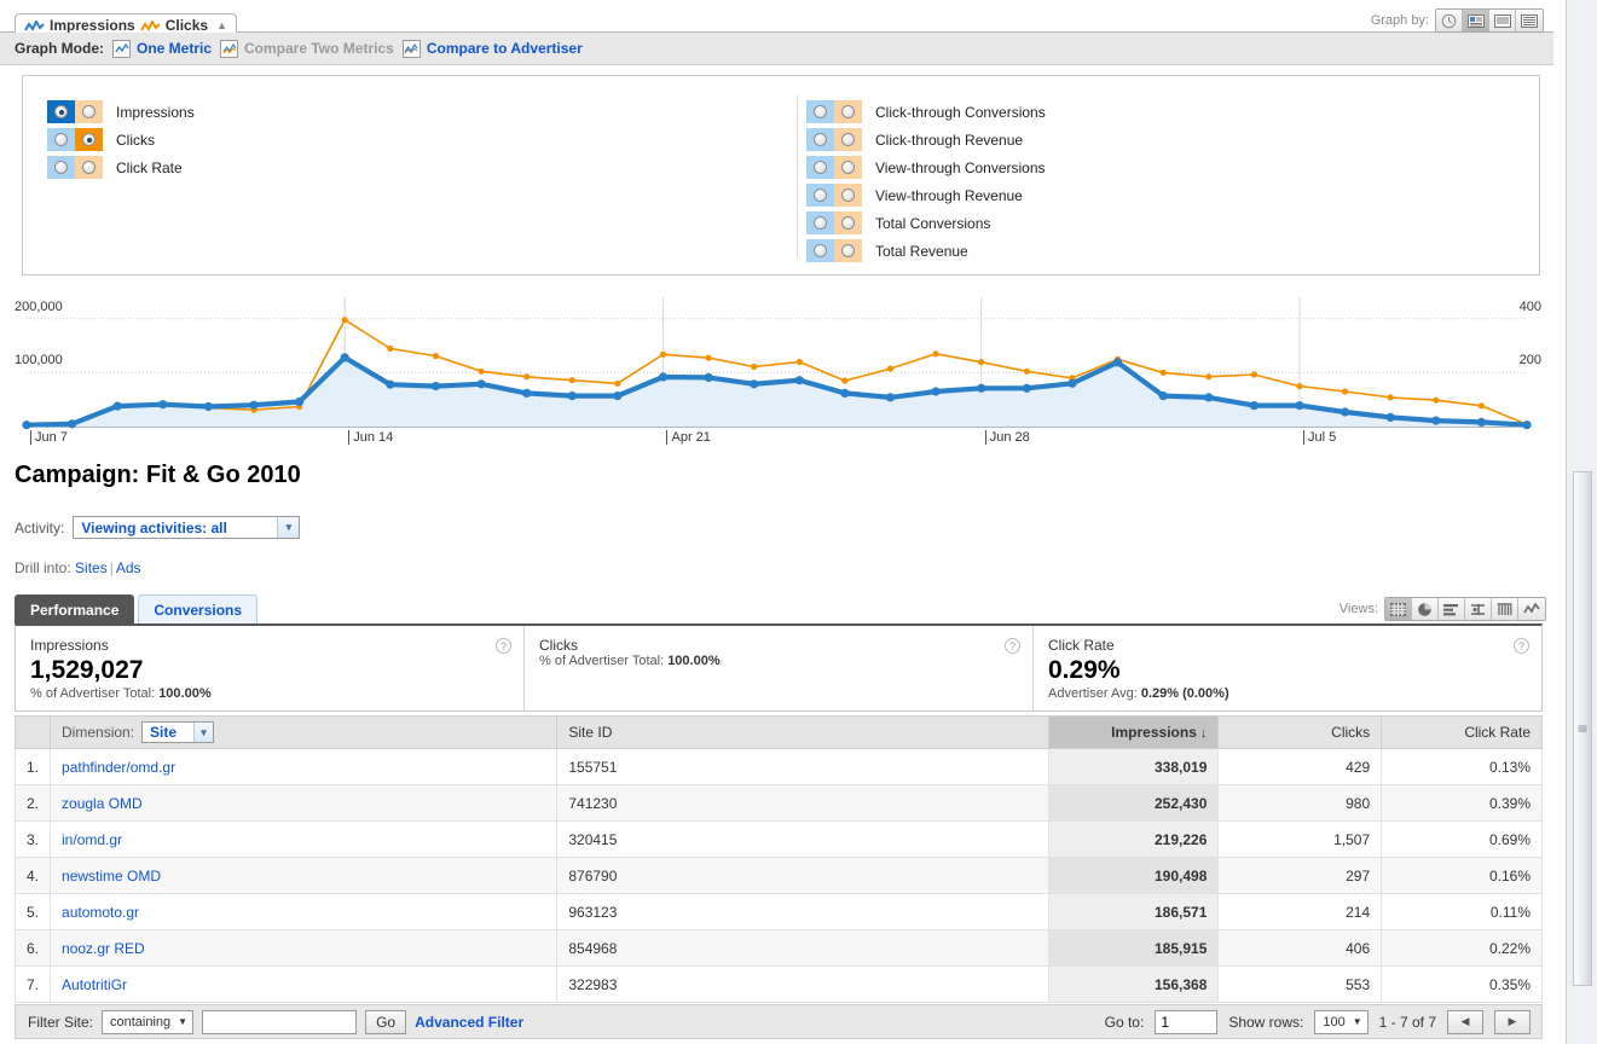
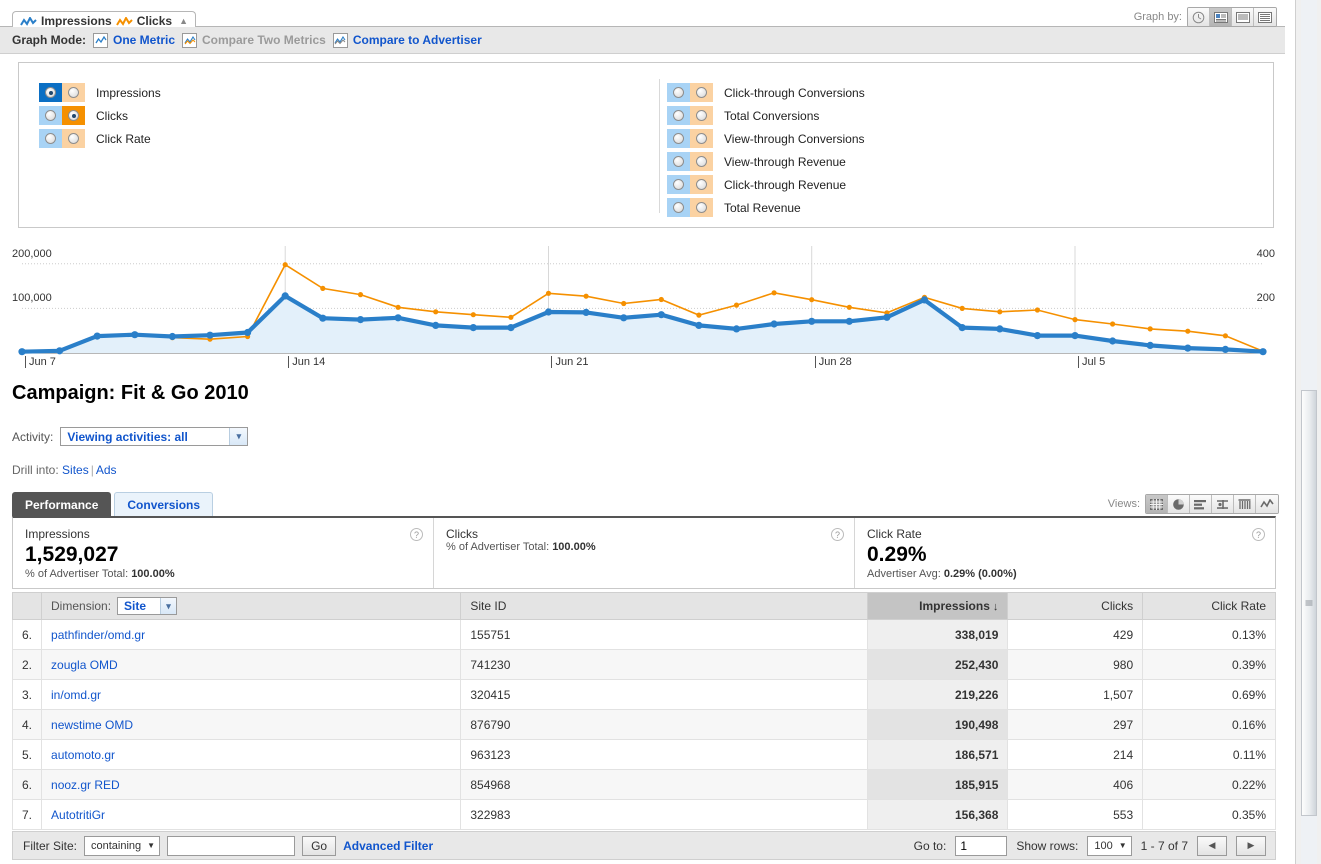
  Impressions
  Clicks
  ▲
  Graph by:
  Graph Mode:
  One Metric
  Compare Two Metrics
  Compare to Advertiser
  Impressions
  Clicks
  Click Rate
  Click-through Conversions
- Click-through Revenue
+ Total Conversions
  View-through Conversions
  View-through Revenue
- Total Conversions
+ Click-through Revenue
  Total Revenue
  200,000
  100,000
  400
  200
  Jun 7
  Jun 14
- Apr 21
+ Jun 21
  Jun 28
  Jul 5
  Campaign: Fit & Go 2010
  Activity:
  Viewing activities: all
  ▾
  Drill into: Sites | Ads
  Views:
  Performance
  Conversions
  Impressions
  1,529,027
  % of Advertiser Total: 100.00%
  ?
  Clicks
  % of Advertiser Total: 100.00%
  ?
  Click Rate
  0.29%
  Advertiser Avg: 0.29% (0.00%)
  ?
  	Dimension: Site ▾	Site ID	Impressions ↓	Clicks	Click Rate
- 1.	pathfinder/omd.gr	155751	338,019	429	0.13%
+ 6.	pathfinder/omd.gr	155751	338,019	429	0.13%
  2.	zougla OMD	741230	252,430	980	0.39%
  3.	in/omd.gr	320415	219,226	1,507	0.69%
  4.	newstime OMD	876790	190,498	297	0.16%
  5.	automoto.gr	963123	186,571	214	0.11%
  6.	nooz.gr RED	854968	185,915	406	0.22%
  7.	AutotritiGr	322983	156,368	553	0.35%
  Filter Site:
  containing
  ▼
  Go
  Advanced Filter
  Go to:
  1
  Show rows:
  100
  ▼
  1 - 7 of 7
  ◀
  ▶
